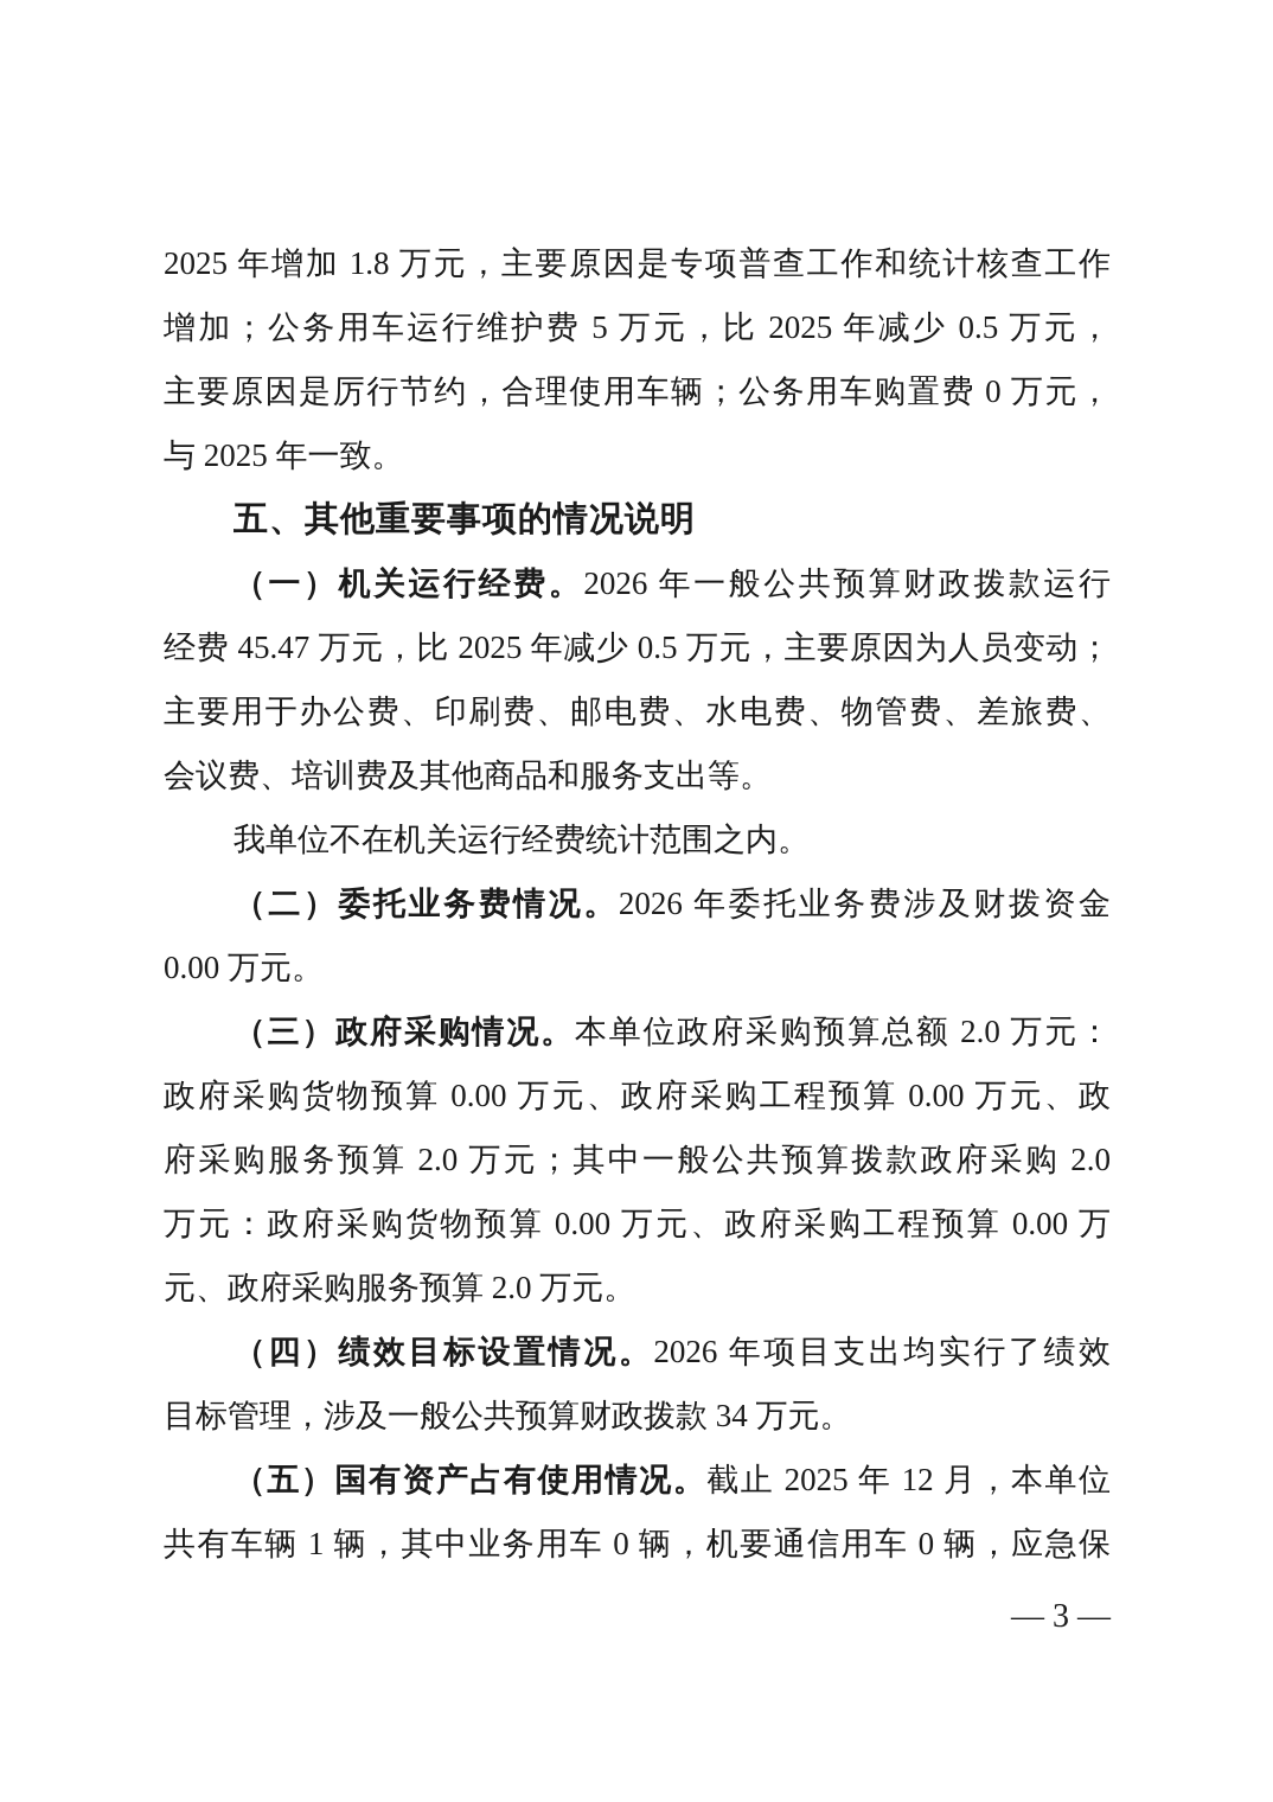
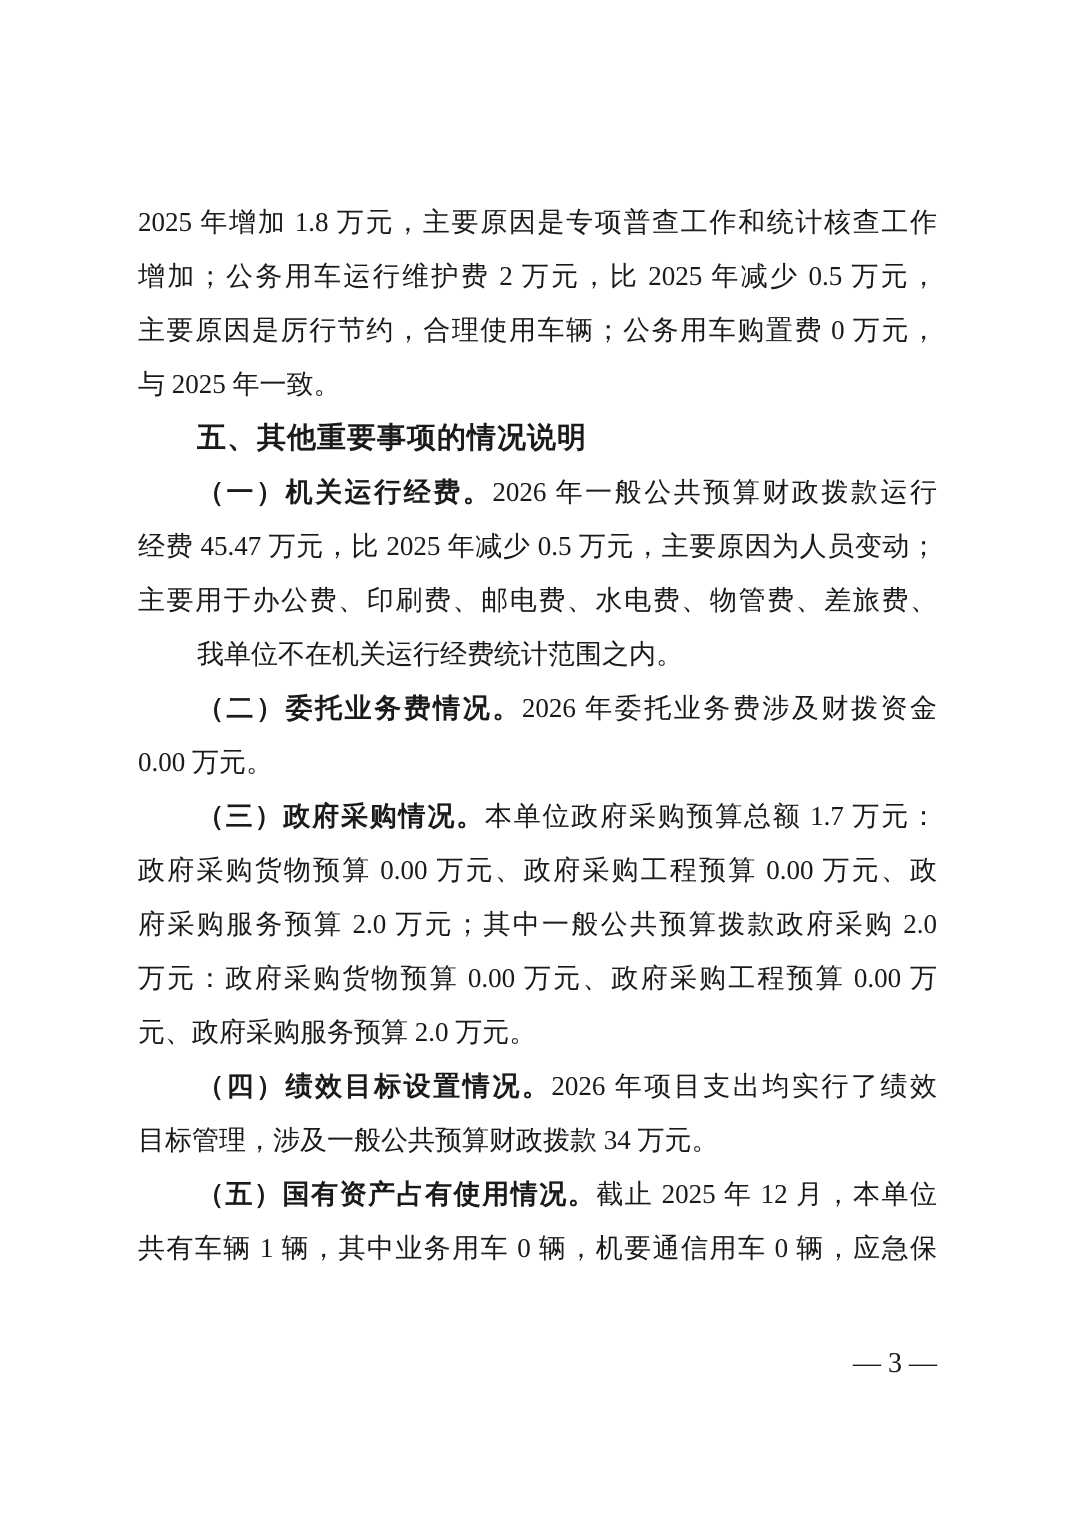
  2025 年增加 1.8 万元，主要原因是专项普查工作和统计核查工作
- 增加；公务用车运行维护费 5 万元，比 2025 年减少 0.5 万元，
+ 增加；公务用车运行维护费 2 万元，比 2025 年减少 0.5 万元，
  主要原因是厉行节约，合理使用车辆；公务用车购置费 0 万元，
  与 2025 年一致。
  五、其他重要事项的情况说明
  （一）机关运行经费。2026 年一般公共预算财政拨款运行
  经费 45.47 万元，比 2025 年减少 0.5 万元，主要原因为人员变动；
  主要用于办公费、印刷费、邮电费、水电费、物管费、差旅费、
- 会议费、培训费及其他商品和服务支出等。
  我单位不在机关运行经费统计范围之内。
  （二）委托业务费情况。2026 年委托业务费涉及财拨资金
  0.00 万元。
- （三）政府采购情况。本单位政府采购预算总额 2.0 万元：
+ （三）政府采购情况。本单位政府采购预算总额 1.7 万元：
  政府采购货物预算 0.00 万元、政府采购工程预算 0.00 万元、政
  府采购服务预算 2.0 万元；其中一般公共预算拨款政府采购 2.0
  万元：政府采购货物预算 0.00 万元、政府采购工程预算 0.00 万
  元、政府采购服务预算 2.0 万元。
  （四）绩效目标设置情况。2026 年项目支出均实行了绩效
  目标管理，涉及一般公共预算财政拨款 34 万元。
  （五）国有资产占有使用情况。截止 2025 年 12 月，本单位
  共有车辆 1 辆，其中业务用车 0 辆，机要通信用车 0 辆，应急保
  — 3 —
